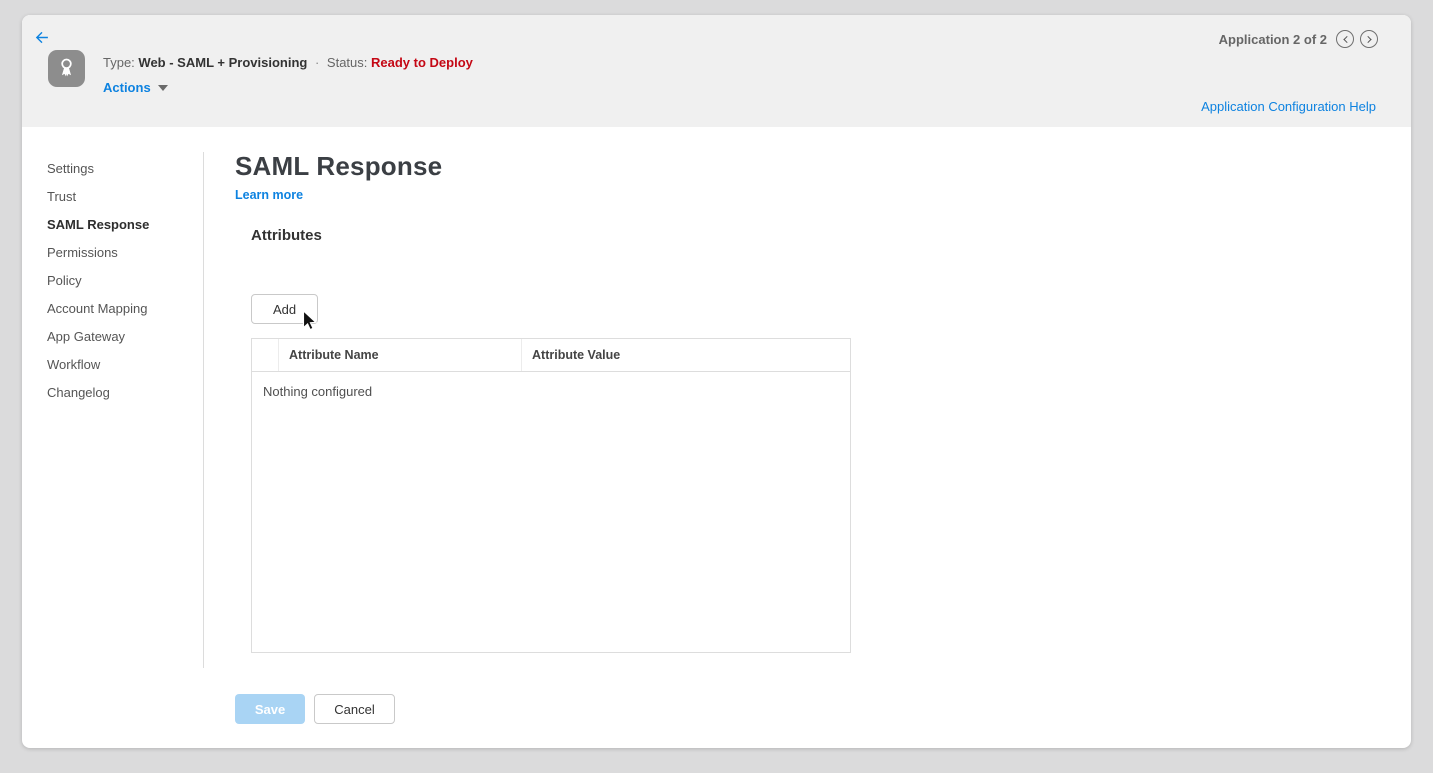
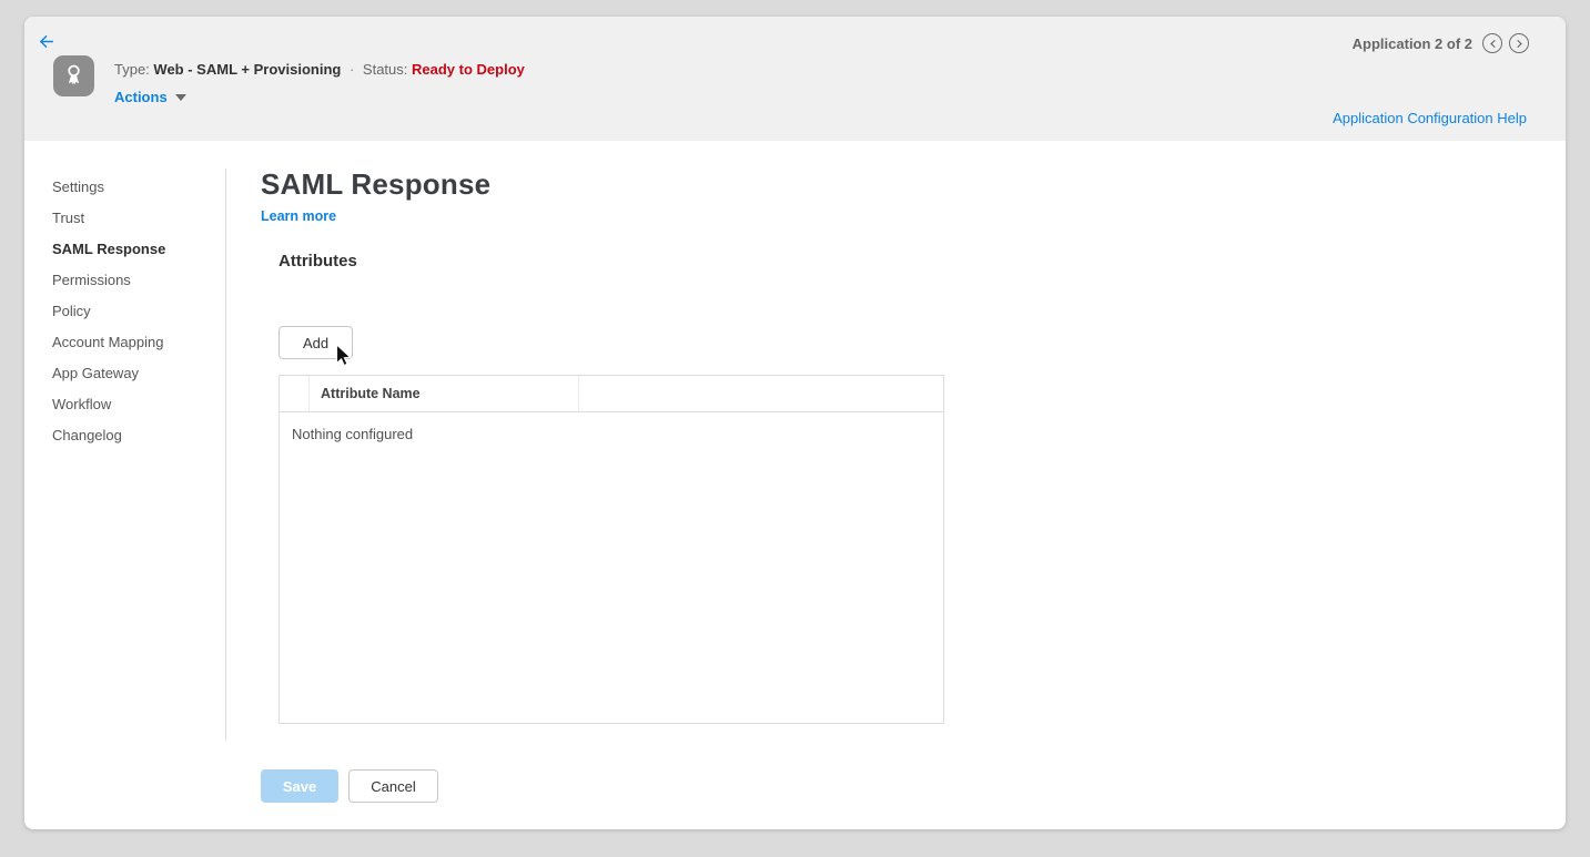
  Type: Web - SAML + Provisioning · Status: Ready to Deploy
  Actions
  Application 2 of 2
  Application Configuration Help
  Settings
  Trust
  SAML Response
  Permissions
  Policy
  Account Mapping
  App Gateway
  Workflow
  Changelog
  SAML Response
  Learn more
  Attributes
  Add
  Attribute Name
- Attribute Value
  Nothing configured
  Save
  Cancel
